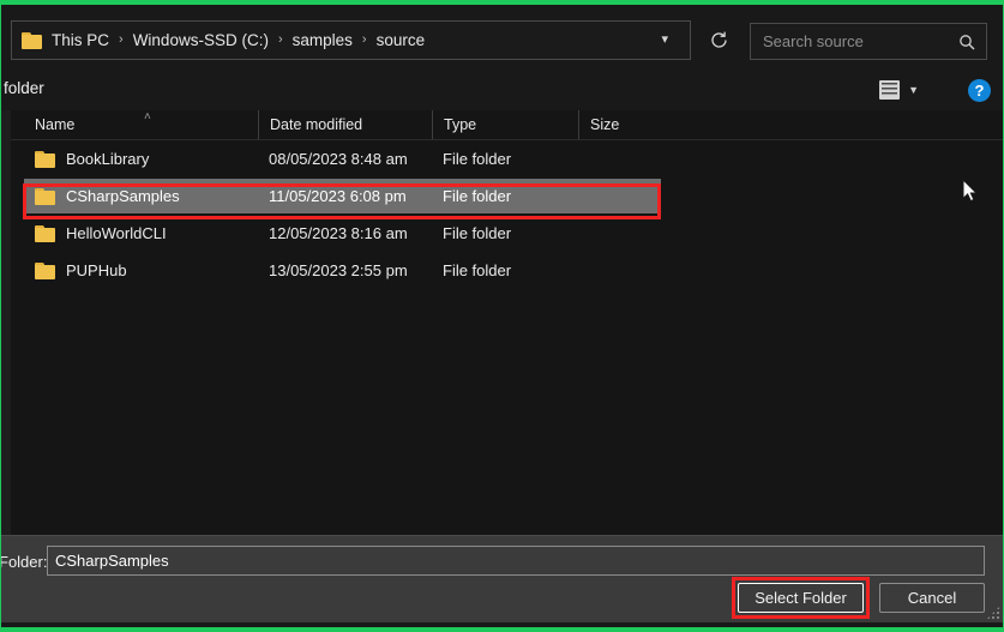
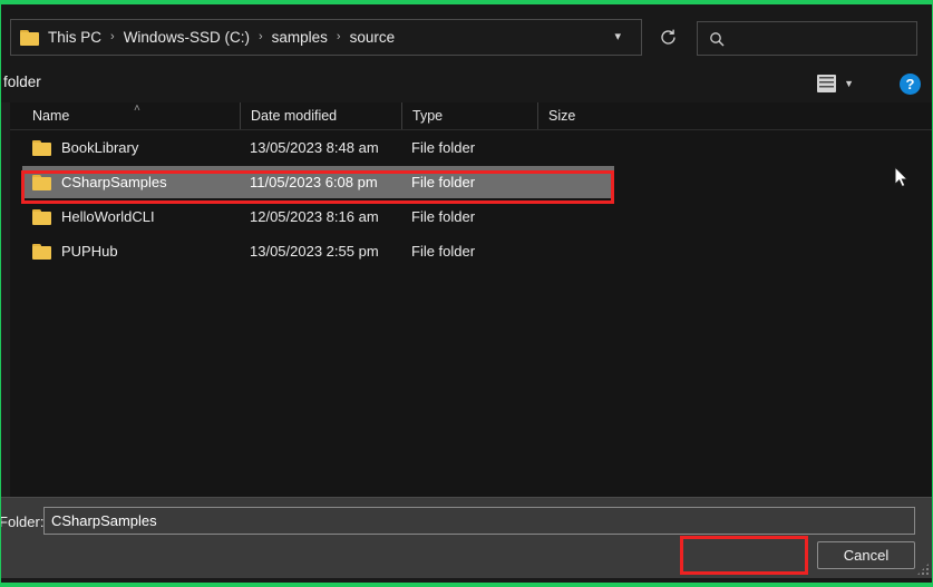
  This PC
  ›
  Windows-SSD (C:)
  ›
  samples
  ›
  source
  ▾
- Search source
  folder
  ▼
  ?
  Name
  ˄
  Date modified
  Type
  Size
  BookLibrary
- 08/05/2023 8:48 am
+ 13/05/2023 8:48 am
  File folder
  CSharpSamples
  11/05/2023 6:08 pm
  File folder
  HelloWorldCLI
  12/05/2023 8:16 am
  File folder
  PUPHub
  13/05/2023 2:55 pm
  File folder
  Folder:
  CSharpSamples
- Select Folder
  Cancel
